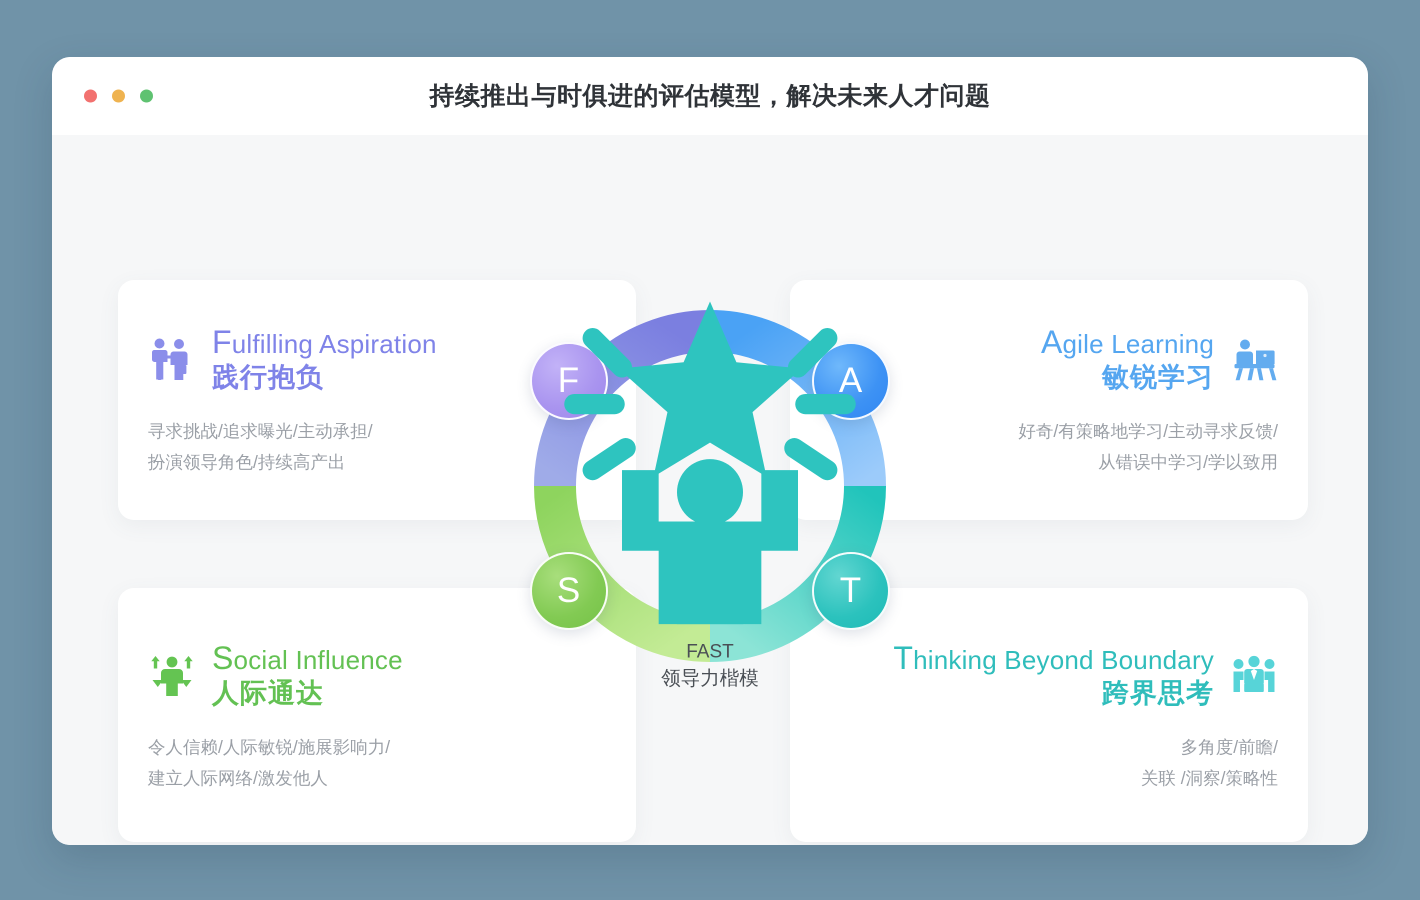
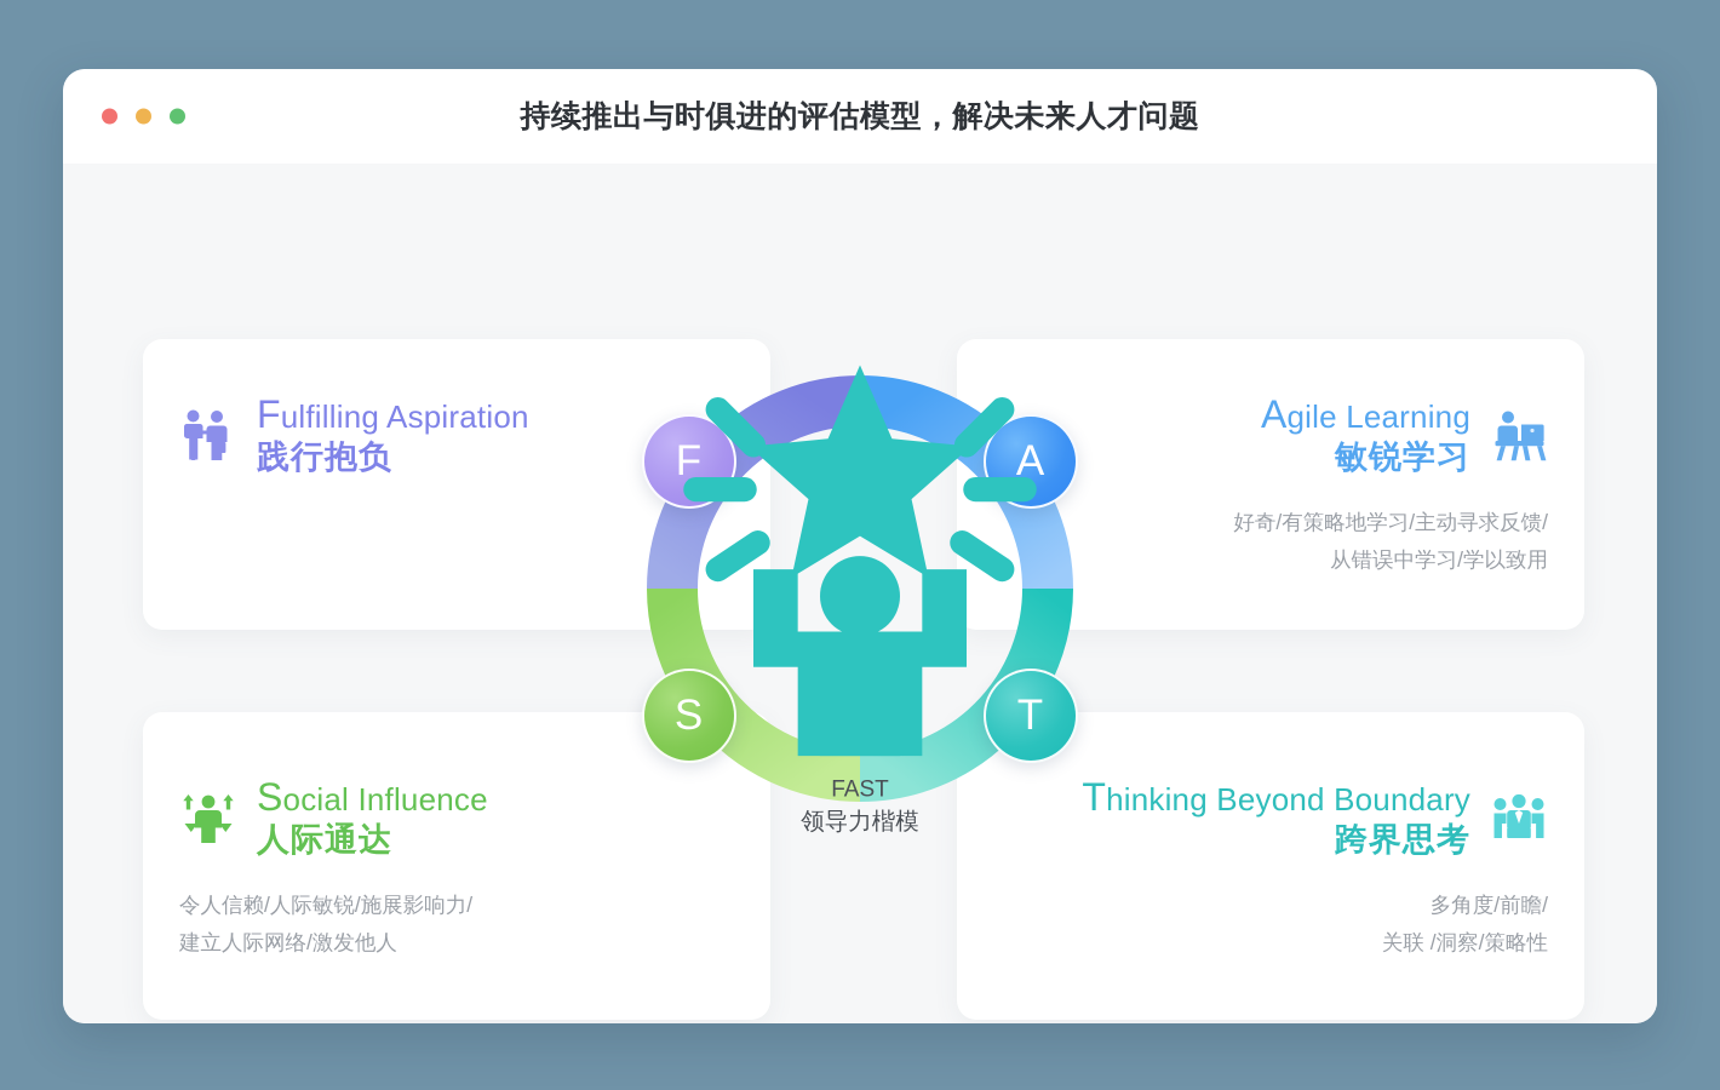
  持续推出与时俱进的评估模型，解决未来人才问题
  Fulfilling Aspiration
  践行抱负
- 寻求挑战/追求曝光/主动承担/
- 扮演领导角色/持续高产出
  Agile Learning
  敏锐学习
  好奇/有策略地学习/主动寻求反馈/
  从错误中学习/学以致用
  Social Influence
  人际通达
  令人信赖/人际敏锐/施展影响力/
  建立人际网络/激发他人
  Thinking Beyond Boundary
  跨界思考
  多角度/前瞻/
  关联 /洞察/策略性
  F
  A
  S
  T
  FAST
  领导力楷模
